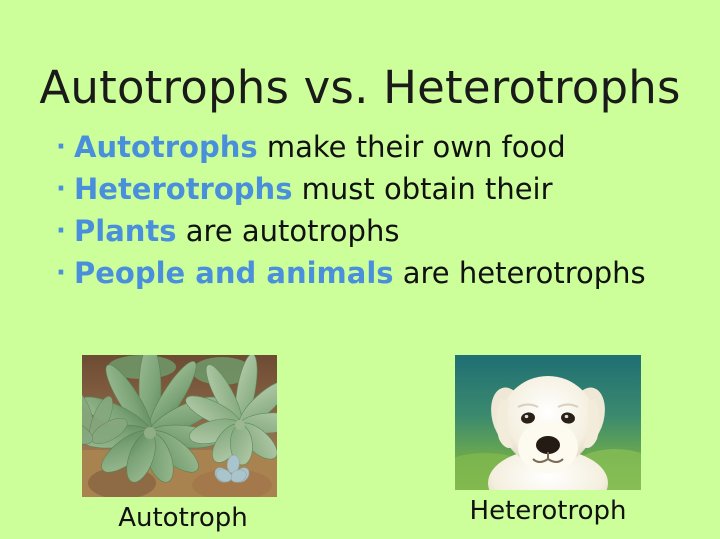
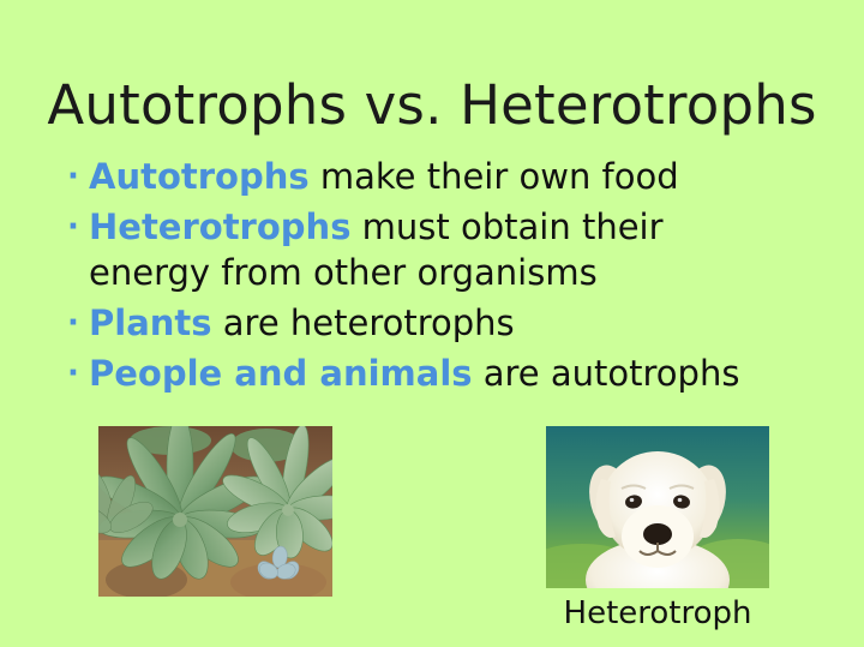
  Autotrophs vs. Heterotrophs
  ·
  Autotrophs make their own food
  ·
  Heterotrophs must obtain their
+ energy from other organisms
  ·
- Plants are autotrophs
+ Plants are heterotrophs
  ·
- People and animals are heterotrophs
+ People and animals are autotrophs
- Autotroph
  Heterotroph
